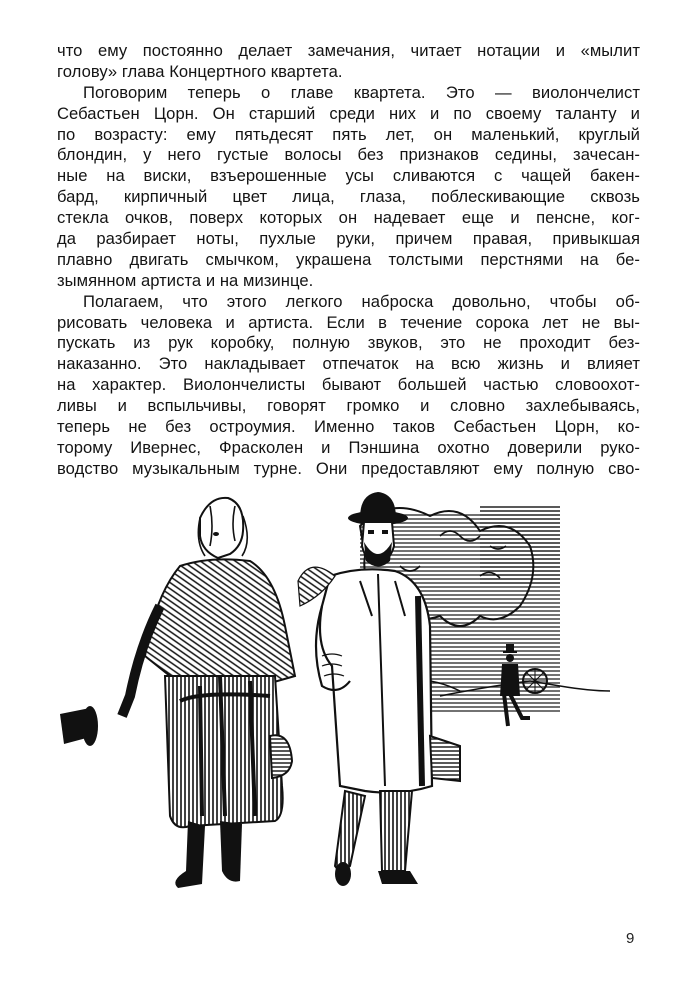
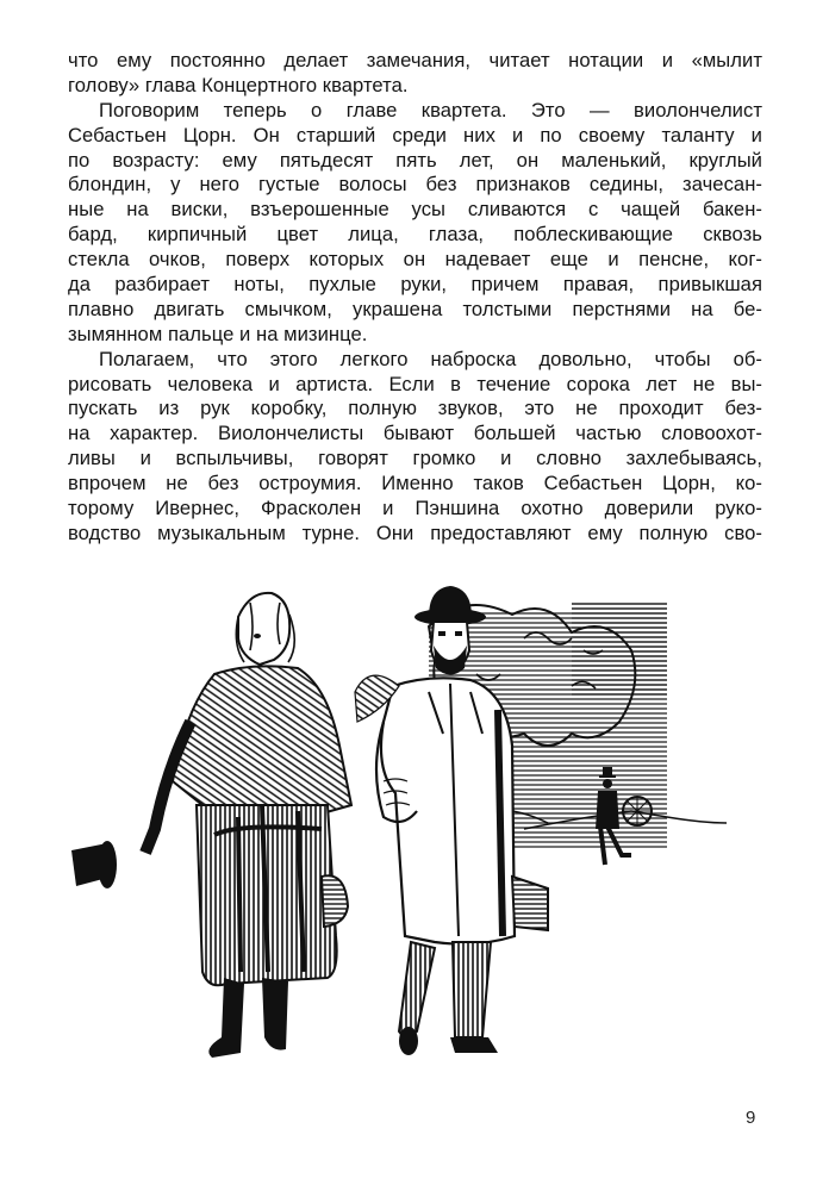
  что ему постоянно делает замечания, читает нотации и «мылит
  голову» глава Концертного квартета.
  Поговорим теперь о главе квартета. Это — виолончелист
  Себастьен Цорн. Он старший среди них и по своему таланту и
  по возрасту: ему пятьдесят пять лет, он маленький, круглый
  блондин, у него густые волосы без признаков седины, зачесан-
  ные на виски, взъерошенные усы сливаются с чащей бакен-
  бард, кирпичный цвет лица, глаза, поблескивающие сквозь
  стекла очков, поверх которых он надевает еще и пенсне, ког-
  да разбирает ноты, пухлые руки, причем правая, привыкшая
  плавно двигать смычком, украшена толстыми перстнями на бе-
- зымянном артиста и на мизинце.
+ зымянном пальце и на мизинце.
  Полагаем, что этого легкого наброска довольно, чтобы об-
  рисовать человека и артиста. Если в течение сорока лет не вы-
  пускать из рук коробку, полную звуков, это не проходит без-
- наказанно. Это накладывает отпечаток на всю жизнь и влияет
  на характер. Виолончелисты бывают большей частью словоохот-
  ливы и вспыльчивы, говорят громко и словно захлебываясь,
- теперь не без остроумия. Именно таков Себастьен Цорн, ко-
+ впрочем не без остроумия. Именно таков Себастьен Цорн, ко-
  торому Ивернес, Фрасколен и Пэншина охотно доверили руко-
  водство музыкальным турне. Они предоставляют ему полную сво-
  9
